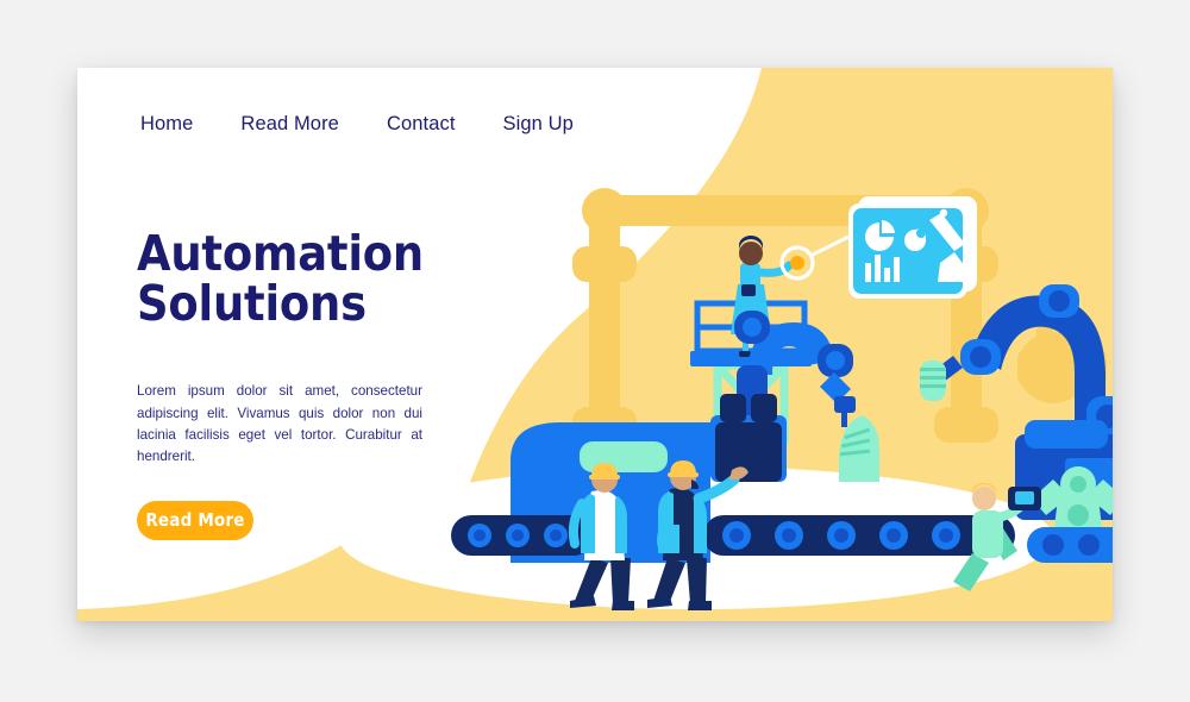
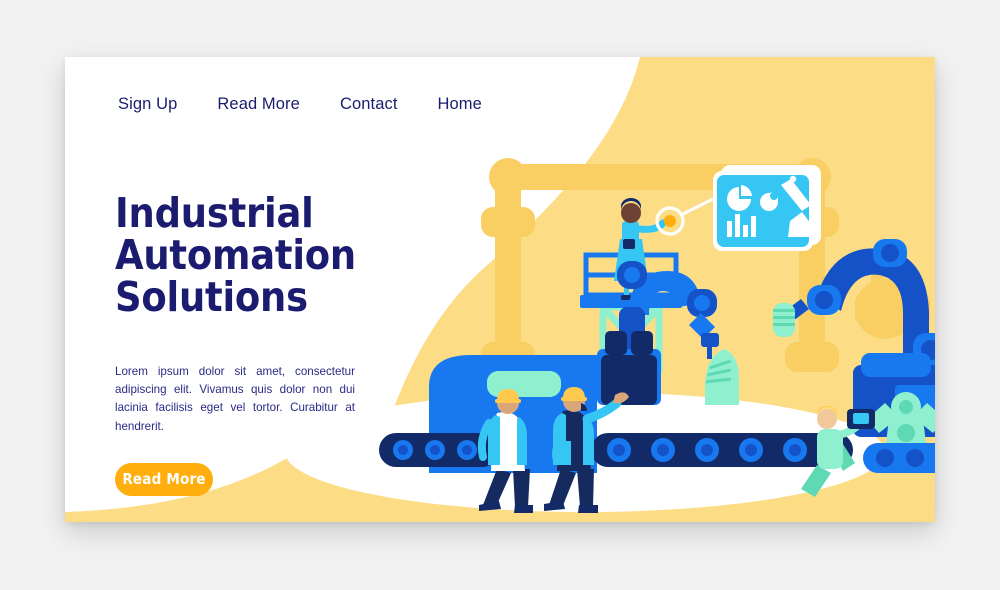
- Home
+ Sign Up
  Read More
  Contact
- Sign Up
+ Home
+ Industrial
  Automation Solutions
  Lorem ipsum dolor sit amet, consectetur adipiscing elit. Vivamus quis dolor non dui lacinia facilisis eget vel tortor. Curabitur at hendrerit.
  Read More
